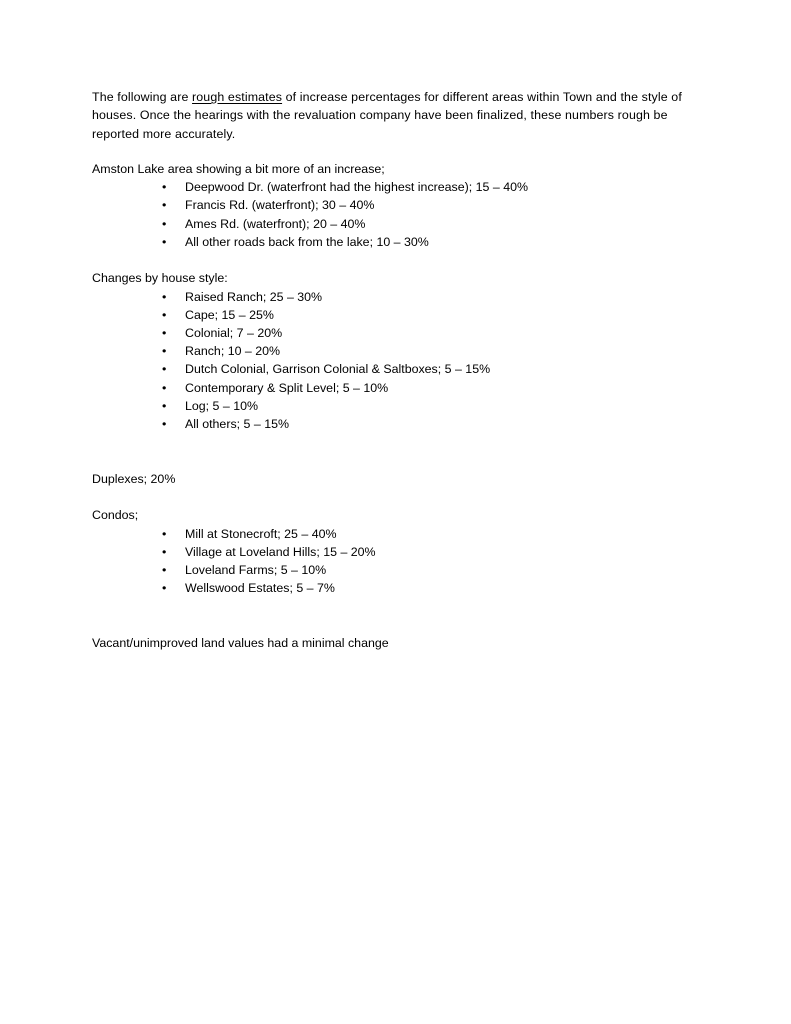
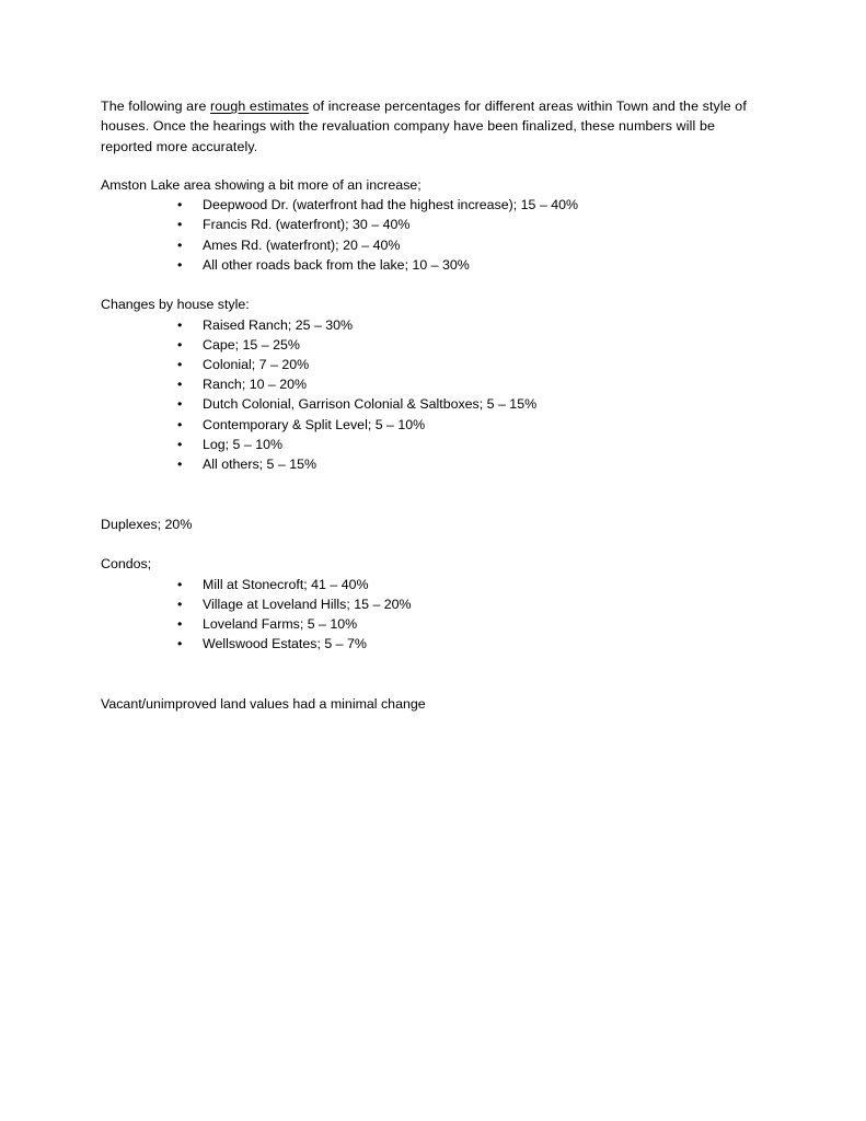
- The following are rough estimates of increase percentages for different areas within Town and the style of houses. Once the hearings with the revaluation company have been finalized, these numbers rough be reported more accurately.
+ The following are rough estimates of increase percentages for different areas within Town and the style of houses. Once the hearings with the revaluation company have been finalized, these numbers will be reported more accurately.
  Amston Lake area showing a bit more of an increase;
  •
  Deepwood Dr. (waterfront had the highest increase); 15 – 40%
  •
  Francis Rd. (waterfront); 30 – 40%
  •
  Ames Rd. (waterfront); 20 – 40%
  •
  All other roads back from the lake; 10 – 30%
  Changes by house style:
  •
  Raised Ranch; 25 – 30%
  •
  Cape; 15 – 25%
  •
  Colonial; 7 – 20%
  •
  Ranch; 10 – 20%
  •
  Dutch Colonial, Garrison Colonial & Saltboxes; 5 – 15%
  •
  Contemporary & Split Level; 5 – 10%
  •
  Log; 5 – 10%
  •
  All others; 5 – 15%
  Duplexes; 20%
  Condos;
  •
- Mill at Stonecroft; 25 – 40%
+ Mill at Stonecroft; 41 – 40%
  •
  Village at Loveland Hills; 15 – 20%
  •
  Loveland Farms; 5 – 10%
  •
  Wellswood Estates; 5 – 7%
  Vacant/unimproved land values had a minimal change
